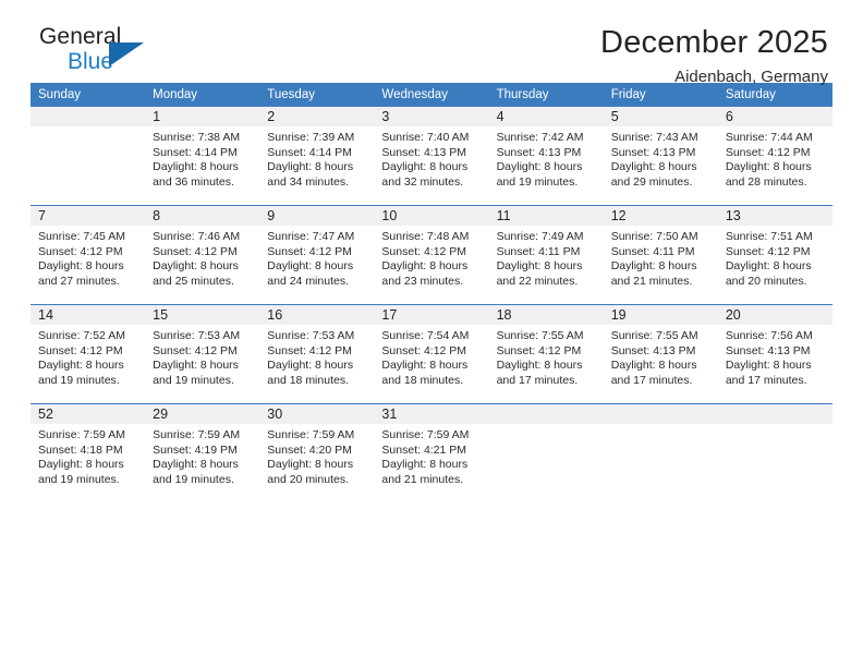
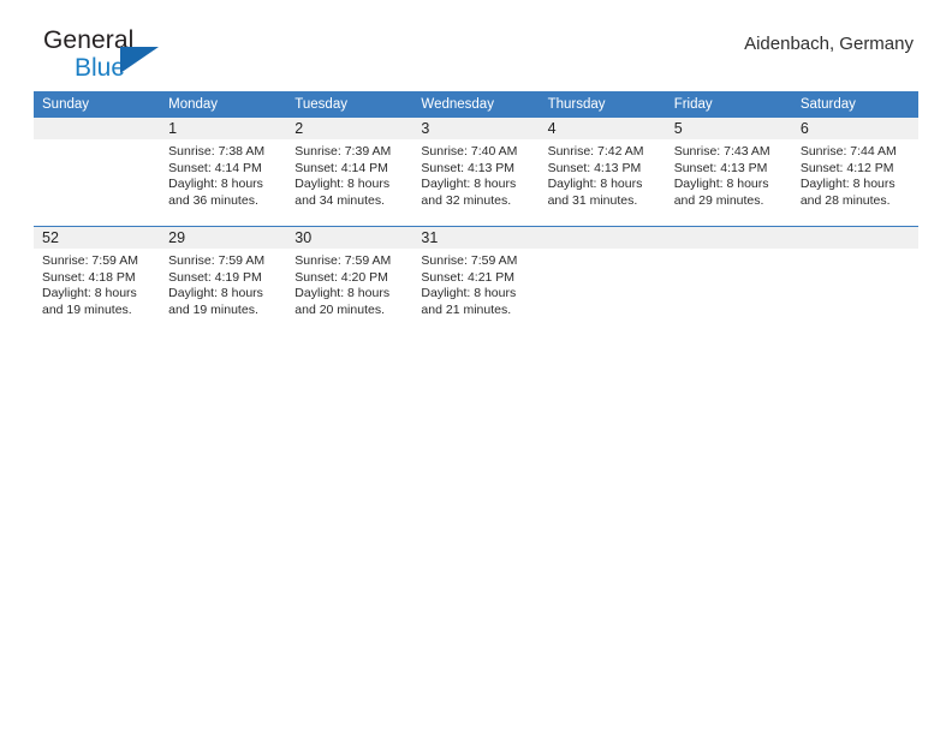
  General
  Blue
- December 2025
  Aidenbach, Germany
  Sunday	Monday	Tuesday	Wednesday	Thursday	Friday	Saturday
- 	1Sunrise: 7:38 AMSunset: 4:14 PMDaylight: 8 hoursand 36 minutes.	2Sunrise: 7:39 AMSunset: 4:14 PMDaylight: 8 hoursand 34 minutes.	3Sunrise: 7:40 AMSunset: 4:13 PMDaylight: 8 hoursand 32 minutes.	4Sunrise: 7:42 AMSunset: 4:13 PMDaylight: 8 hoursand 19 minutes.	5Sunrise: 7:43 AMSunset: 4:13 PMDaylight: 8 hoursand 29 minutes.	6Sunrise: 7:44 AMSunset: 4:12 PMDaylight: 8 hoursand 28 minutes.
+ 	1Sunrise: 7:38 AMSunset: 4:14 PMDaylight: 8 hoursand 36 minutes.	2Sunrise: 7:39 AMSunset: 4:14 PMDaylight: 8 hoursand 34 minutes.	3Sunrise: 7:40 AMSunset: 4:13 PMDaylight: 8 hoursand 32 minutes.	4Sunrise: 7:42 AMSunset: 4:13 PMDaylight: 8 hoursand 31 minutes.	5Sunrise: 7:43 AMSunset: 4:13 PMDaylight: 8 hoursand 29 minutes.	6Sunrise: 7:44 AMSunset: 4:12 PMDaylight: 8 hoursand 28 minutes.
- 7Sunrise: 7:45 AMSunset: 4:12 PMDaylight: 8 hoursand 27 minutes.	8Sunrise: 7:46 AMSunset: 4:12 PMDaylight: 8 hoursand 25 minutes.	9Sunrise: 7:47 AMSunset: 4:12 PMDaylight: 8 hoursand 24 minutes.	10Sunrise: 7:48 AMSunset: 4:12 PMDaylight: 8 hoursand 23 minutes.	11Sunrise: 7:49 AMSunset: 4:11 PMDaylight: 8 hoursand 22 minutes.	12Sunrise: 7:50 AMSunset: 4:11 PMDaylight: 8 hoursand 21 minutes.	13Sunrise: 7:51 AMSunset: 4:12 PMDaylight: 8 hoursand 20 minutes.
- 14Sunrise: 7:52 AMSunset: 4:12 PMDaylight: 8 hoursand 19 minutes.	15Sunrise: 7:53 AMSunset: 4:12 PMDaylight: 8 hoursand 19 minutes.	16Sunrise: 7:53 AMSunset: 4:12 PMDaylight: 8 hoursand 18 minutes.	17Sunrise: 7:54 AMSunset: 4:12 PMDaylight: 8 hoursand 18 minutes.	18Sunrise: 7:55 AMSunset: 4:12 PMDaylight: 8 hoursand 17 minutes.	19Sunrise: 7:55 AMSunset: 4:13 PMDaylight: 8 hoursand 17 minutes.	20Sunrise: 7:56 AMSunset: 4:13 PMDaylight: 8 hoursand 17 minutes.
  52Sunrise: 7:59 AMSunset: 4:18 PMDaylight: 8 hoursand 19 minutes.	29Sunrise: 7:59 AMSunset: 4:19 PMDaylight: 8 hoursand 19 minutes.	30Sunrise: 7:59 AMSunset: 4:20 PMDaylight: 8 hoursand 20 minutes.	31Sunrise: 7:59 AMSunset: 4:21 PMDaylight: 8 hoursand 21 minutes.
